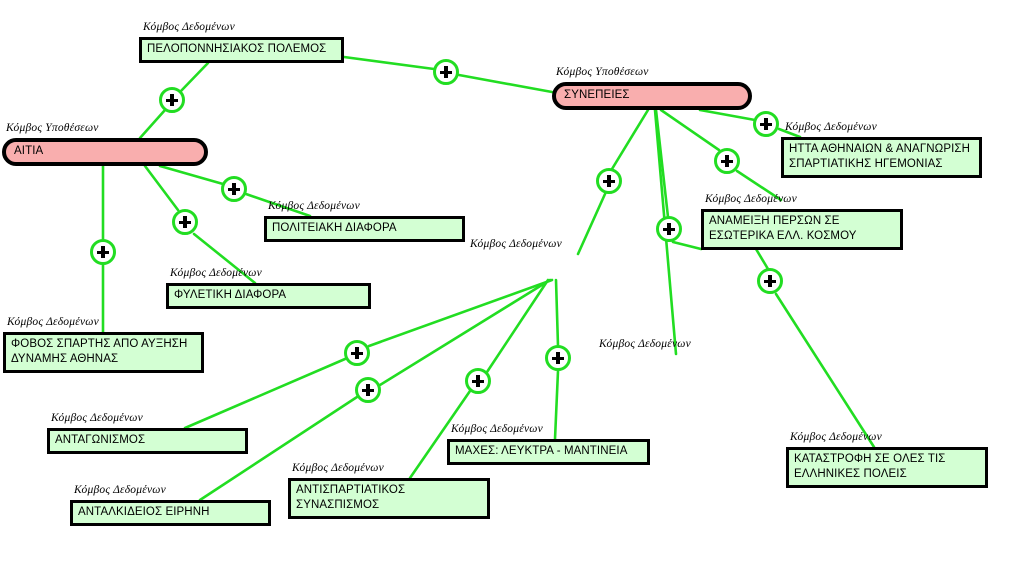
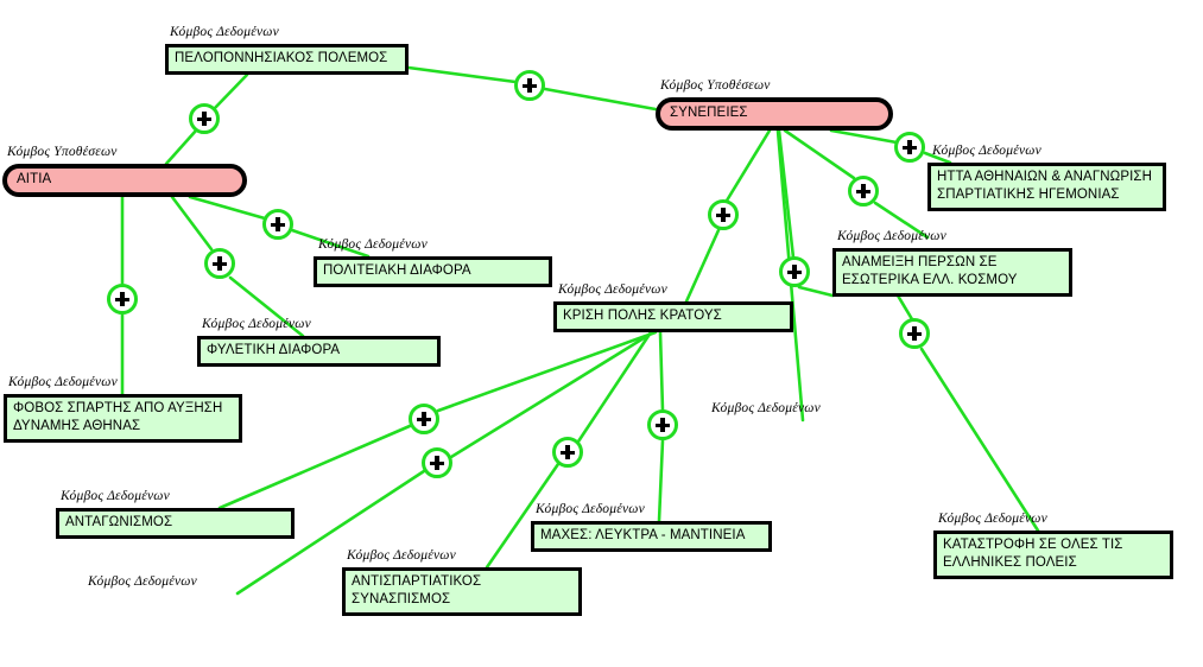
  Κόμβος Δεδομένων
  ΠΕΛΟΠΟΝΝΗΣΙΑΚΟΣ ΠΟΛΕΜΟΣ
  Κόμβος Υποθέσεων
  ΑΙΤΙΑ
  Κόμβος Υποθέσεων
  ΣΥΝΕΠΕΙΕΣ
  Κόμβος Δεδομένων
  ΗΤΤΑ ΑΘΗΝΑΙΩΝ & ΑΝΑΓΝΩΡΙΣΗ
  ΣΠΑΡΤΙΑΤΙΚΗΣ ΗΓΕΜΟΝΙΑΣ
  Κόμβος Δεδομένων
  ΠΟΛΙΤΕΙΑΚΗ ΔΙΑΦΟΡΑ
  Κόμβος Δεδομένων
  ΑΝΑΜΕΙΞΗ ΠΕΡΣΩΝ ΣΕ
  ΕΣΩΤΕΡΙΚΑ ΕΛΛ. ΚΟΣΜΟΥ
  Κόμβος Δεδομένων
+ ΚΡΙΣΗ ΠΟΛΗΣ ΚΡΑΤΟΥΣ
  Κόμβος Δεδομένων
  ΦΥΛΕΤΙΚΗ ΔΙΑΦΟΡΑ
  Κόμβος Δεδομένων
  ΦΟΒΟΣ ΣΠΑΡΤΗΣ ΑΠΟ ΑΥΞΗΣΗ
  ΔΥΝΑΜΗΣ ΑΘΗΝΑΣ
  Κόμβος Δεδομένων
  Κόμβος Δεδομένων
  ΑΝΤΑΓΩΝΙΣΜΟΣ
  Κόμβος Δεδομένων
  ΜΑΧΕΣ: ΛΕΥΚΤΡΑ - ΜΑΝΤΙΝΕΙΑ
  Κόμβος Δεδομένων
  ΚΑΤΑΣΤΡΟΦΗ ΣΕ ΟΛΕΣ ΤΙΣ
  ΕΛΛΗΝΙΚΕΣ ΠΟΛΕΙΣ
  Κόμβος Δεδομένων
  ΑΝΤΙΣΠΑΡΤΙΑΤΙΚΟΣ
  ΣΥΝΑΣΠΙΣΜΟΣ
  Κόμβος Δεδομένων
- ΑΝΤΑΛΚΙΔΕΙΟΣ ΕΙΡΗΝΗ
